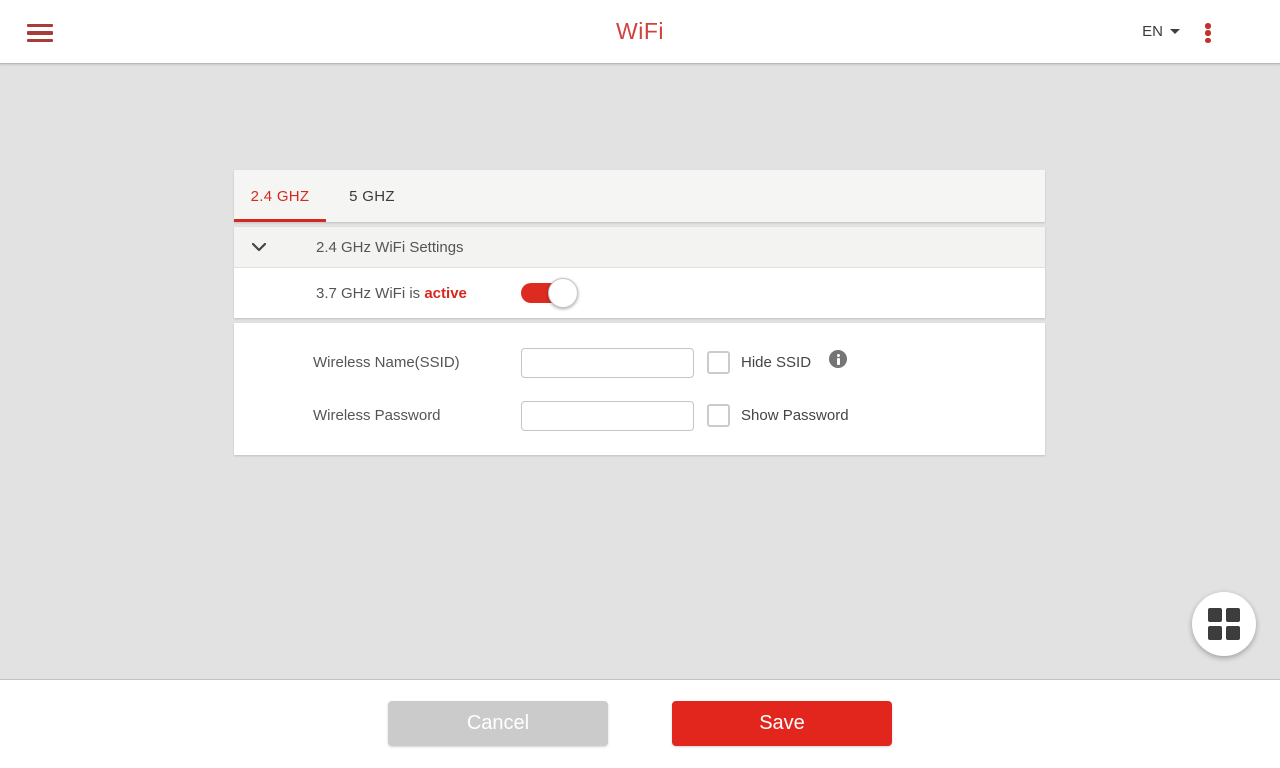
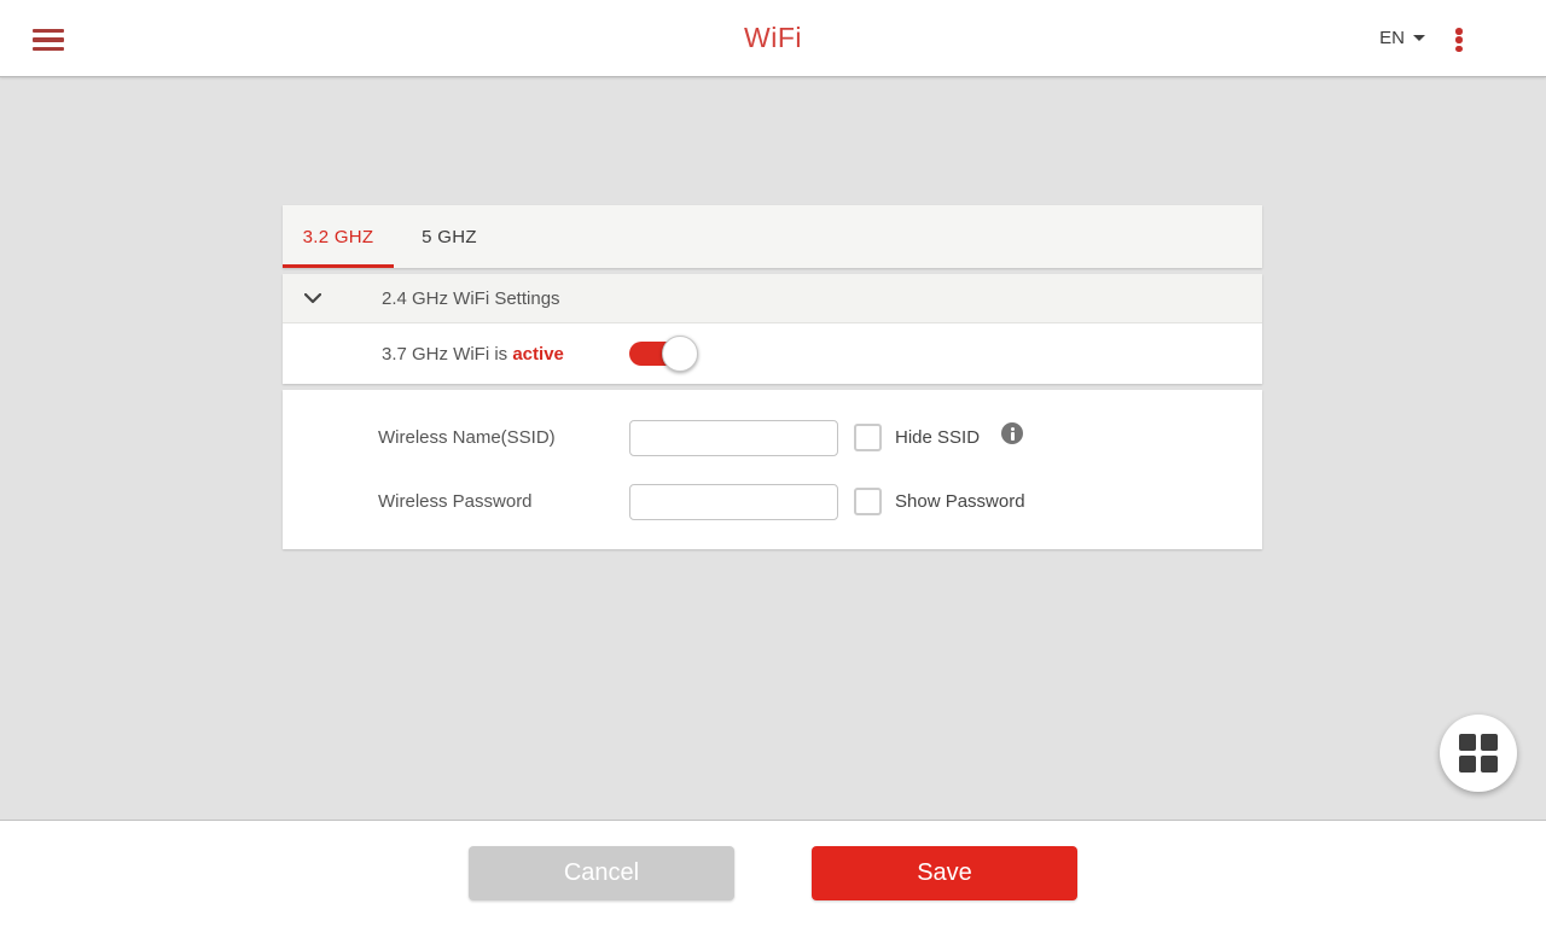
  WiFi
  EN
- 2.4 GHZ
+ 3.2 GHZ
  5 GHZ
  2.4 GHz WiFi Settings
  3.7 GHz WiFi is active
  Wireless Name(SSID)
  Hide SSID
  Wireless Password
  Show Password
  Cancel
  Save
